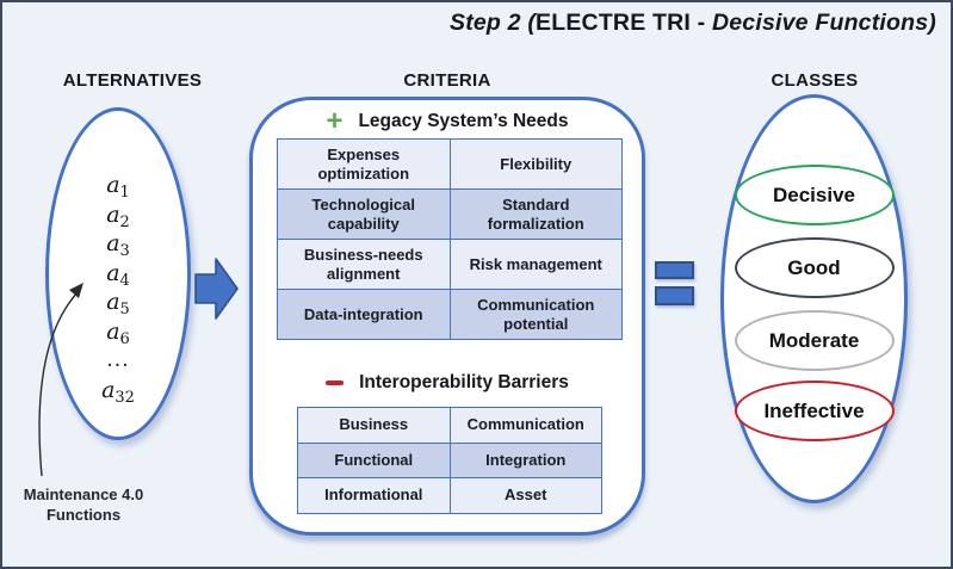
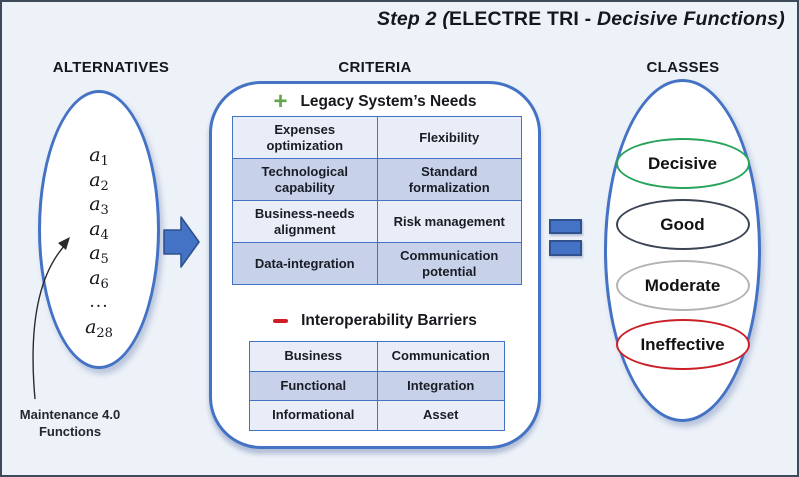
  Step 2 (ELECTRE TRI - Decisive Functions)
  ALTERNATIVES
  CRITERIA
  CLASSES
  a1
  a2
  a3
  a4
  a5
  a6
  ...
- a32
+ a28
  Maintenance 4.0
  Functions
  +
  Legacy System’s Needs
  Expenses optimization
  Flexibility
  Technological capability
  Standard formalization
  Business-needs alignment
  Risk management
  Data-integration
  Communication potential
  Interoperability Barriers
  Business
  Communication
  Functional
  Integration
  Informational
  Asset
  Decisive
  Good
  Moderate
  Ineffective
